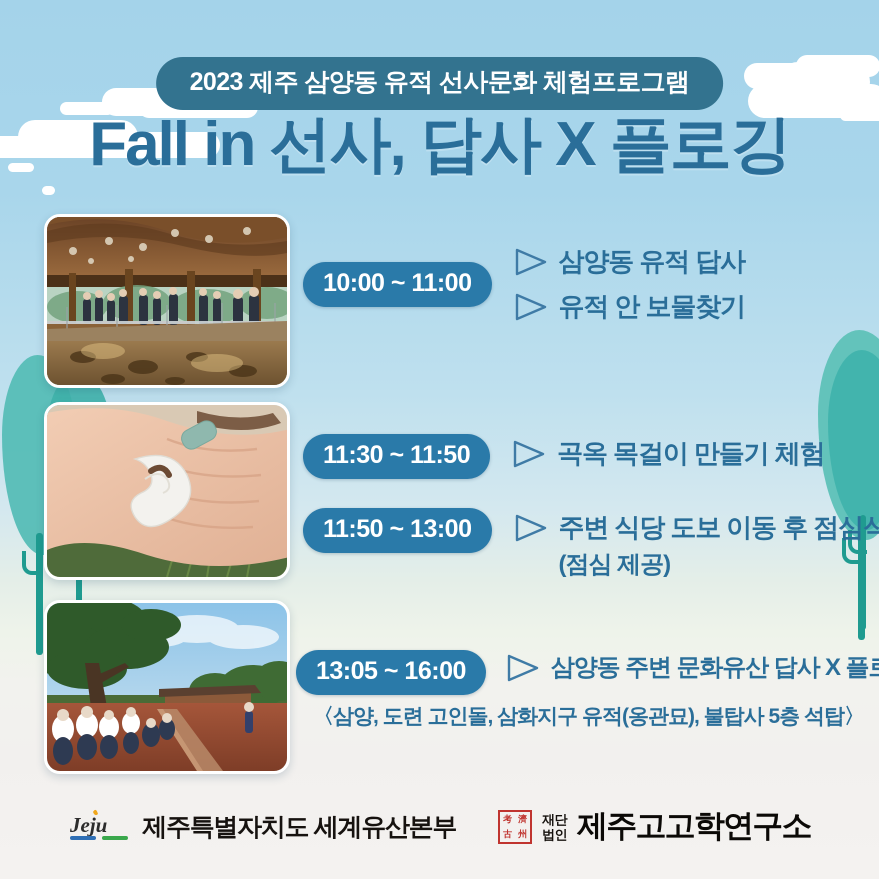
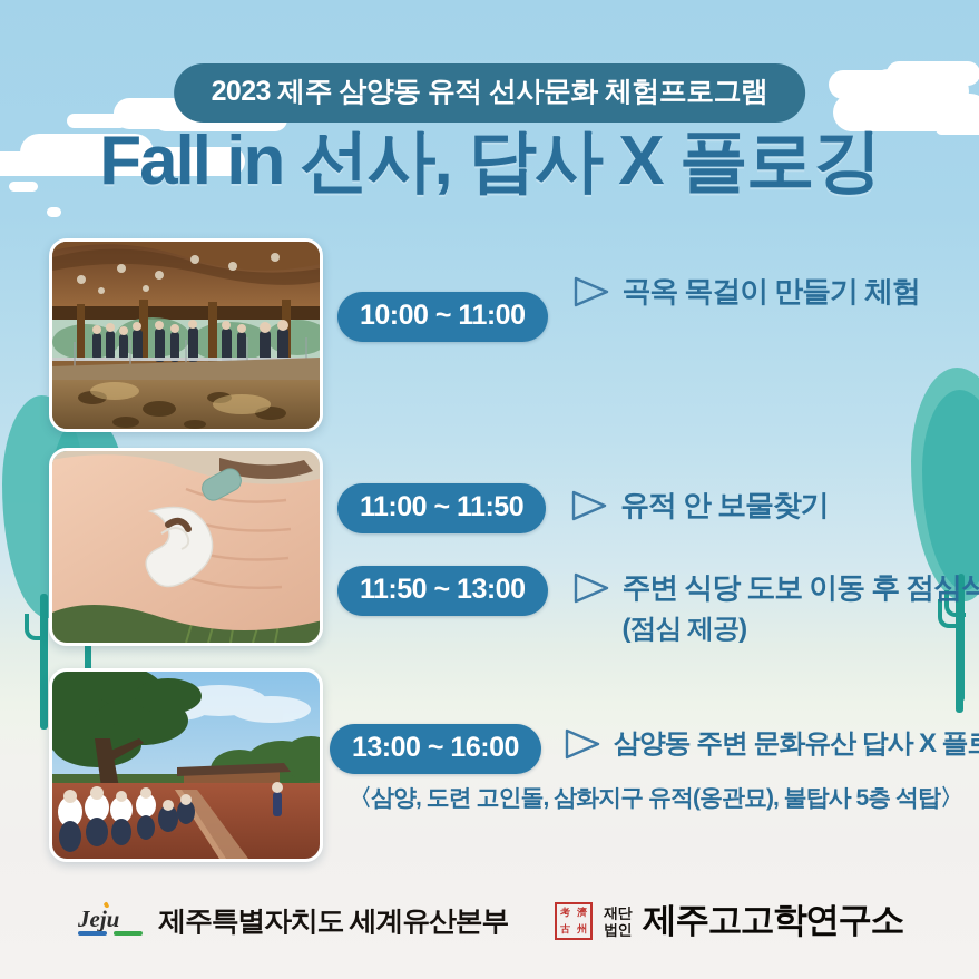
  2023 제주 삼양동 유적 선사문화 체험프로그램
  Fall in 선사, 답사 X 플로깅
  10:00 ~ 11:00
- 삼양동 유적 답사
- 유적 안 보물찾기
+ 곡옥 목걸이 만들기 체험
- 11:30 ~ 11:50
+ 11:00 ~ 11:50
- 곡옥 목걸이 만들기 체험
+ 유적 안 보물찾기
  11:50 ~ 13:00
  주변 식당 도보 이동 후 점심식
  (점심 제공)
- 13:05 ~ 16:00
+ 13:00 ~ 16:00
  삼양동 주변 문화유산 답사 X 플
  〈삼양, 도련 고인돌, 삼화지구 유적(옹관묘), 불탑사 5층 석탑〉
  Jeju
  제주특별자치도 세계유산본부
  考
  濟
  古
  州
  재단
  법인
  제주고고학연구소
